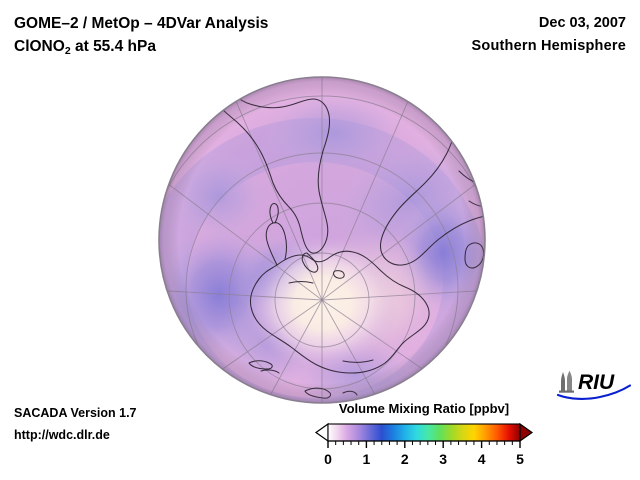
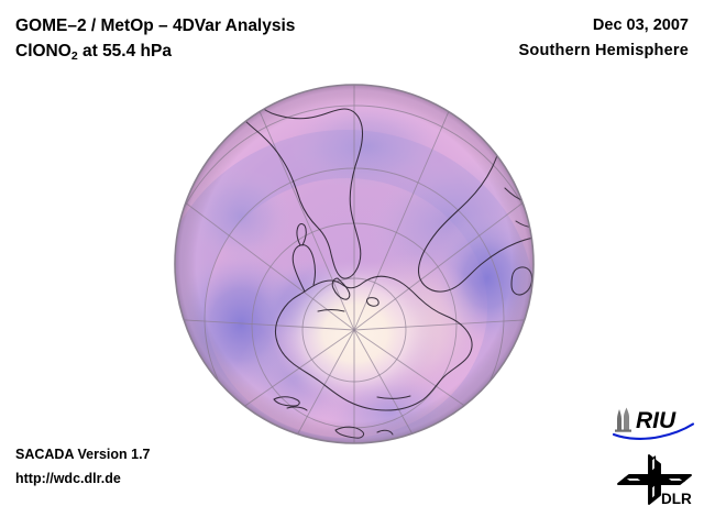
  GOME–2 / MetOp – 4DVar Analysis
  ClONO2 at 55.4 hPa
  Dec 03, 2007
  Southern Hemisphere
  SACADA Version 1.7
  http://wdc.dlr.de
- Volume Mixing Ratio [ppbv]
- 0
- 1
- 2
- 3
- 4
- 5
  RIU
+ DLR
